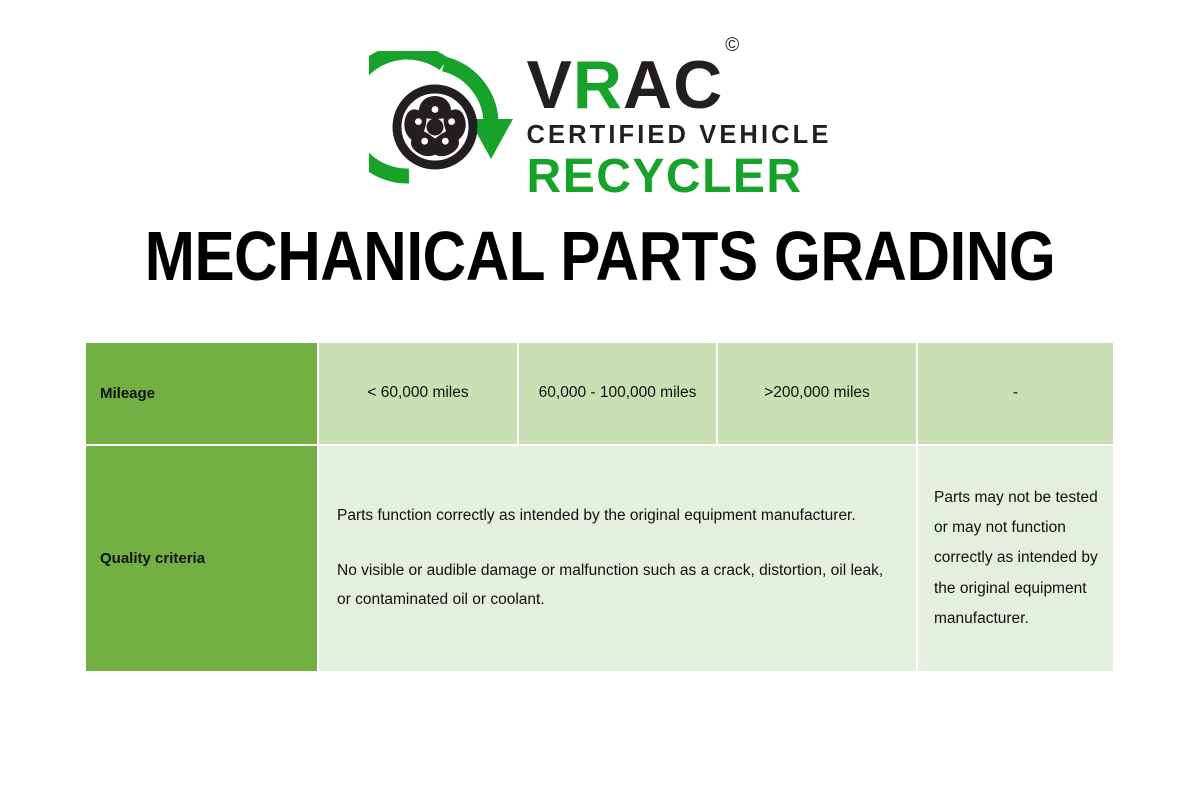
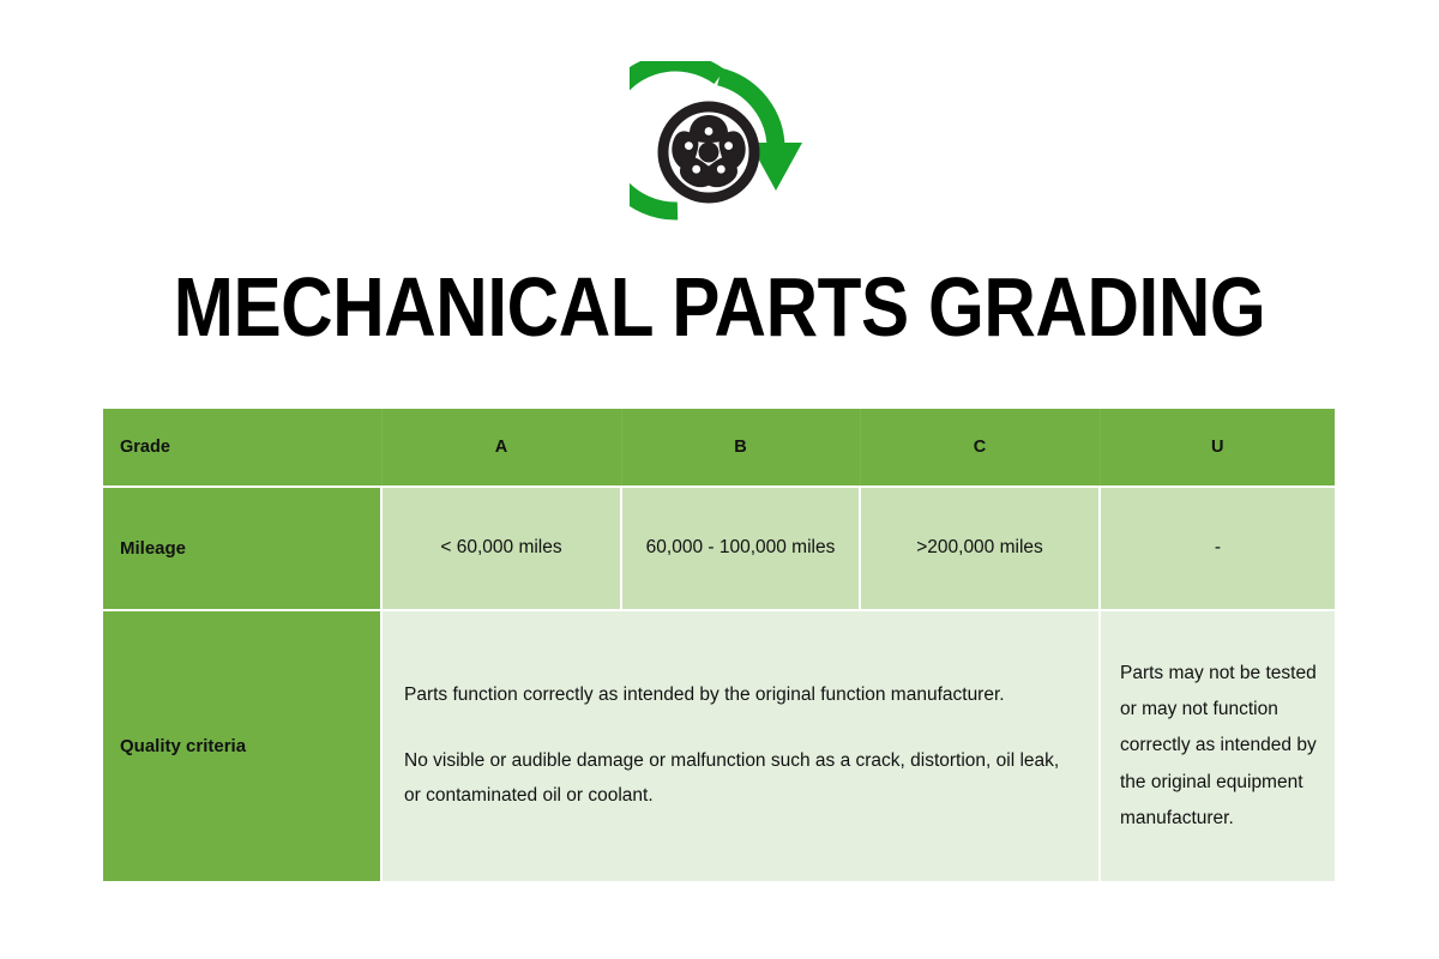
- VRAC©
- CERTIFIED VEHICLE
- RECYCLER
  MECHANICAL PARTS GRADING
+ Grade	A	B	C	U
  Mileage	< 60,000 miles	60,000 - 100,000 miles	>200,000 miles	-
- Quality criteria	Parts function correctly as intended by the original equipment manufacturer. No visible or audible damage or malfunction such as a crack, distortion, oil leak, or contaminated oil or coolant.	Parts may not be tested or may not function correctly as intended by the original equipment manufacturer.
+ Quality criteria	Parts function correctly as intended by the original function manufacturer. No visible or audible damage or malfunction such as a crack, distortion, oil leak, or contaminated oil or coolant.	Parts may not be tested or may not function correctly as intended by the original equipment manufacturer.
